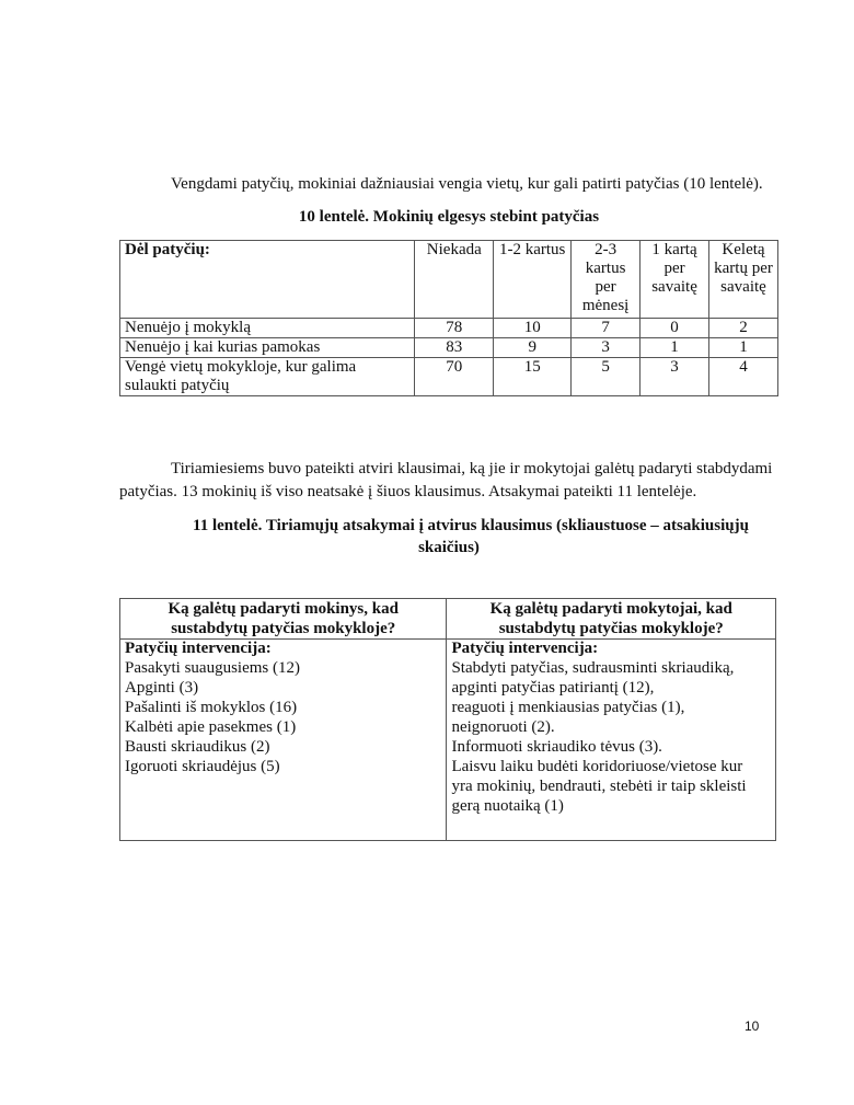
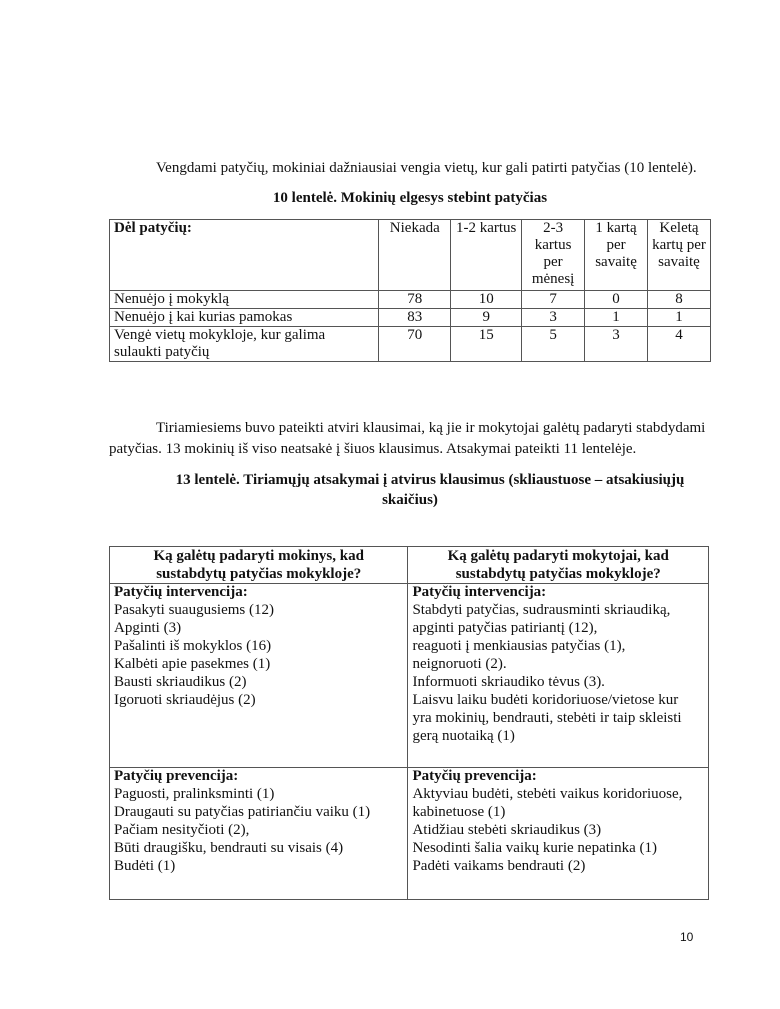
  Vengdami patyčių, mokiniai dažniausiai vengia vietų, kur gali patirti patyčias (10 lentelė).
  10 lentelė. Mokinių elgesys stebint patyčias
  Dėl patyčių:	Niekada	1-2 kartus	2-3 kartus per mėnesį	1 kartą per savaitę	Keletą kartų per savaitę
- Nenuėjo į mokyklą	78	10	7	0	2
+ Nenuėjo į mokyklą	78	10	7	0	8
  Nenuėjo į kai kurias pamokas	83	9	3	1	1
  Vengė vietų mokykloje, kur galima sulaukti patyčių	70	15	5	3	4
  Tiriamiesiems buvo pateikti atviri klausimai, ką jie ir mokytojai galėtų padaryti stabdydami
  patyčias. 13 mokinių iš viso neatsakė į šiuos klausimus. Atsakymai pateikti 11 lentelėje.
- 11 lentelė. Tiriamųjų atsakymai į atvirus klausimus (skliaustuose – atsakiusiųjų
+ 13 lentelė. Tiriamųjų atsakymai į atvirus klausimus (skliaustuose – atsakiusiųjų
  skaičius)
  Ką galėtų padaryti mokinys, kad sustabdytų patyčias mokykloje?	Ką galėtų padaryti mokytojai, kad sustabdytų patyčias mokykloje?
- Patyčių intervencija: Pasakyti suaugusiems (12) Apginti (3) Pašalinti iš mokyklos (16) Kalbėti apie pasekmes (1) Bausti skriaudikus (2) Igoruoti skriaudėjus (5)	Patyčių intervencija: Stabdyti patyčias, sudrausminti skriaudiką, apginti patyčias patiriantį (12), reaguoti į menkiausias patyčias (1), neignoruoti (2). Informuoti skriaudiko tėvus (3). Laisvu laiku budėti koridoriuose/vietose kur yra mokinių, bendrauti, stebėti ir taip skleisti gerą nuotaiką (1)
+ Patyčių intervencija: Pasakyti suaugusiems (12) Apginti (3) Pašalinti iš mokyklos (16) Kalbėti apie pasekmes (1) Bausti skriaudikus (2) Igoruoti skriaudėjus (2)	Patyčių intervencija: Stabdyti patyčias, sudrausminti skriaudiką, apginti patyčias patiriantį (12), reaguoti į menkiausias patyčias (1), neignoruoti (2). Informuoti skriaudiko tėvus (3). Laisvu laiku budėti koridoriuose/vietose kur yra mokinių, bendrauti, stebėti ir taip skleisti gerą nuotaiką (1)
+ Patyčių prevencija: Paguosti, pralinksminti (1) Draugauti su patyčias patiriančiu vaiku (1) Pačiam nesityčioti (2), Būti draugišku, bendrauti su visais (4) Budėti (1)	Patyčių prevencija: Aktyviau budėti, stebėti vaikus koridoriuose, kabinetuose (1) Atidžiau stebėti skriaudikus (3) Nesodinti šalia vaikų kurie nepatinka (1) Padėti vaikams bendrauti (2)
  10
